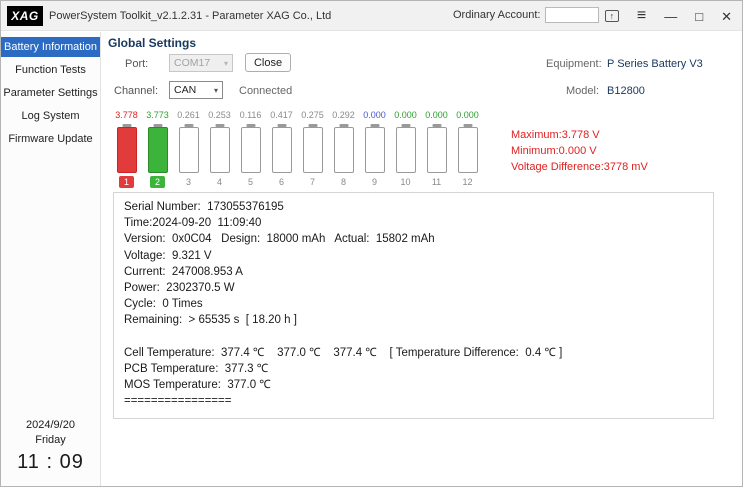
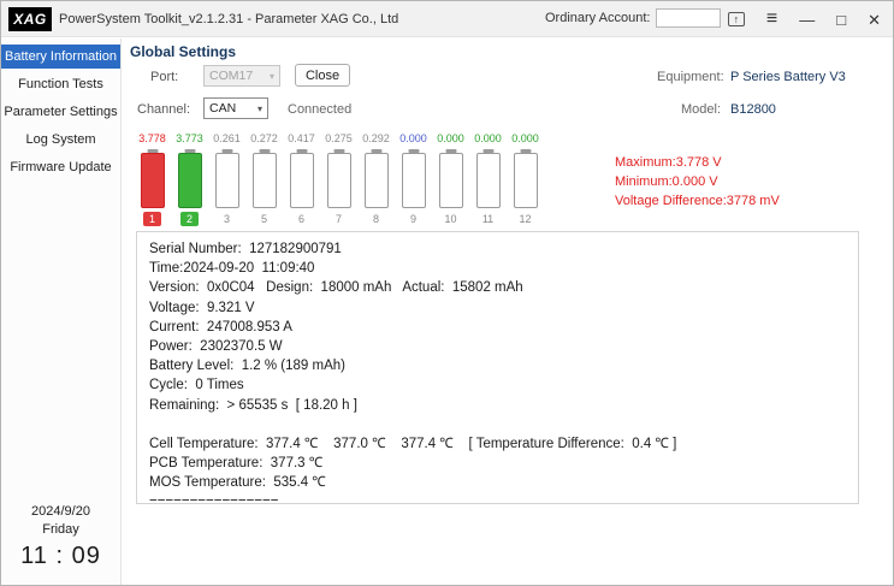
  XAG
  PowerSystem Toolkit_v2.1.2.31 - Parameter XAG Co., Ltd
  Ordinary Account:
  ↑
  ≡
  —
  □
  ✕
  Battery Information
  Function Tests
  Parameter Settings
  Log System
  Firmware Update
  2024/9/20
  Friday
  11 : 09
  Global Settings
  Port:
  COM17
  ▾
  Close
  Equipment:
  P Series Battery V3
  Channel:
  CAN
  ▾
  Connected
  Model:
  B12800
  3.778
  1
  3.773
  2
  0.261
  3
- 0.253
- 4
- 0.116
+ 0.272
  5
  0.417
  6
  0.275
  7
  0.292
  8
  0.000
  9
  0.000
  10
  0.000
  11
  0.000
  12
  Maximum:3.778 V
  Minimum:0.000 V
  Voltage Difference:3778 mV
- Serial Number: 173055376195
+ Serial Number: 127182900791
  Time:2024-09-20 11:09:40
  Version: 0x0C04 Design: 18000 mAh Actual: 15802 mAh
  Voltage: 9.321 V
  Current: 247008.953 A
  Power: 2302370.5 W
+ Battery Level: 1.2 % (189 mAh)
  Cycle: 0 Times
  Remaining: > 65535 s [ 18.20 h ]
  Cell Temperature: 377.4 ℃ 377.0 ℃ 377.4 ℃ [ Temperature Difference: 0.4 ℃ ]
  PCB Temperature: 377.3 ℃
- MOS Temperature: 377.0 ℃
+ MOS Temperature: 535.4 ℃
  ================
